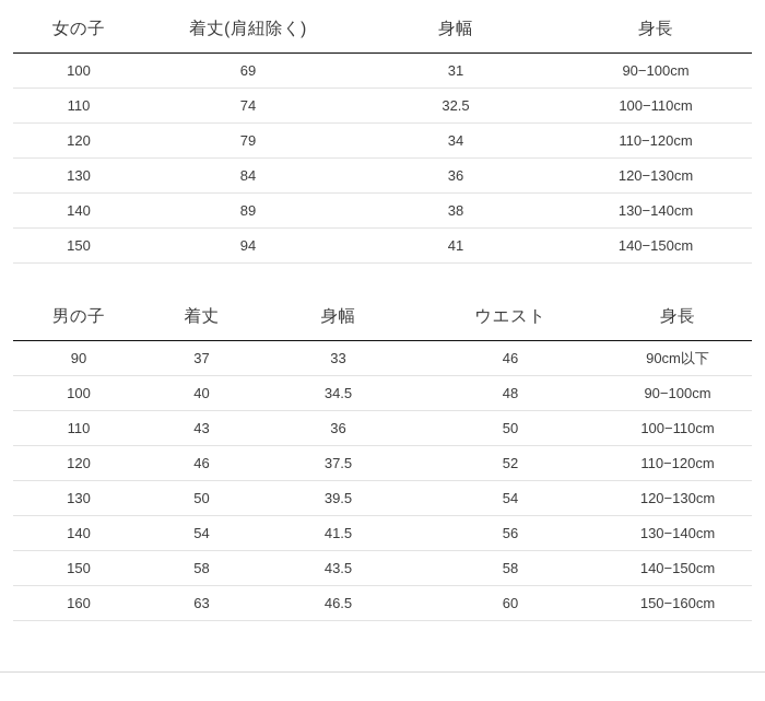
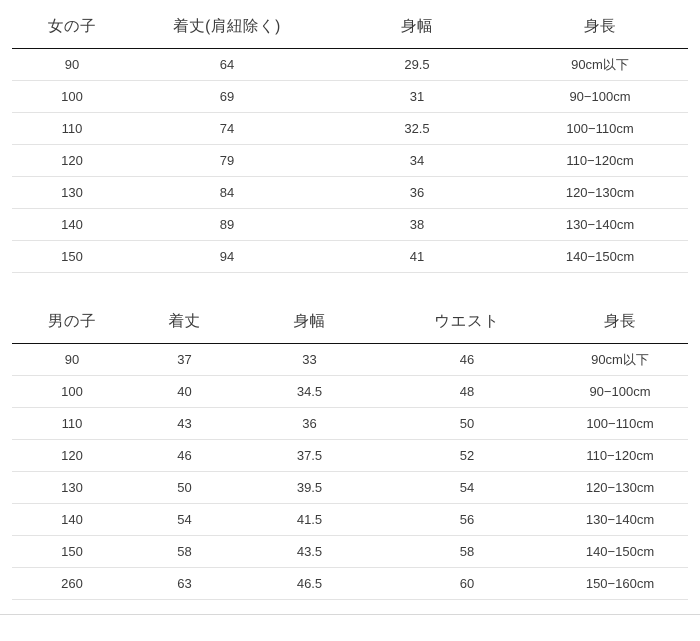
  女の子	着丈(肩紐除く)	身幅	身長
+ 90	64	29.5	90cm以下
  100	69	31	90−100cm
  110	74	32.5	100−110cm
  120	79	34	110−120cm
  130	84	36	120−130cm
  140	89	38	130−140cm
  150	94	41	140−150cm
  男の子	着丈	身幅	ウエスト	身長
  90	37	33	46	90cm以下
  100	40	34.5	48	90−100cm
  110	43	36	50	100−110cm
  120	46	37.5	52	110−120cm
  130	50	39.5	54	120−130cm
  140	54	41.5	56	130−140cm
  150	58	43.5	58	140−150cm
- 160	63	46.5	60	150−160cm
+ 260	63	46.5	60	150−160cm
